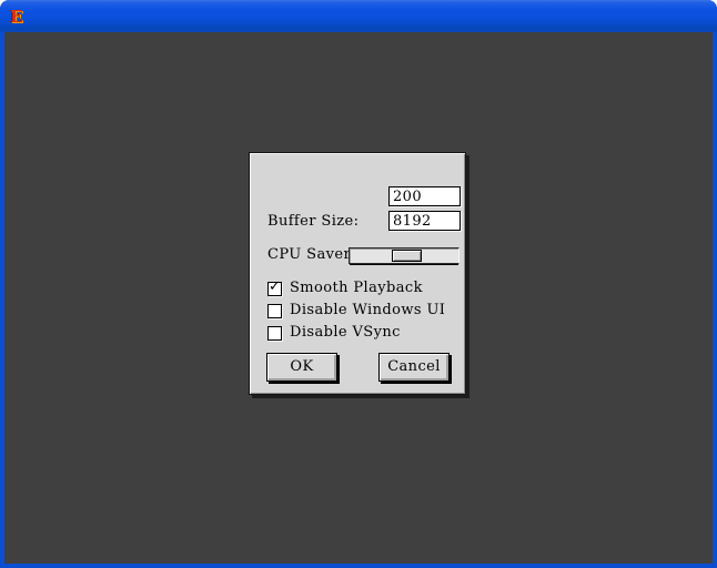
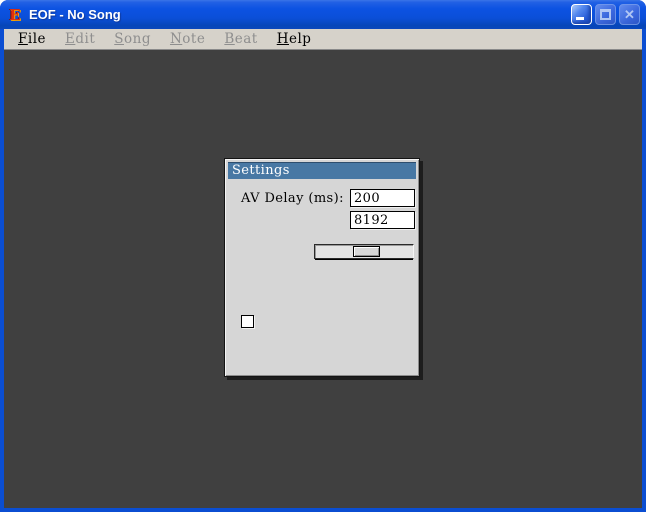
  E
+ EOF - No Song
+ ✕
+ File
+ Edit
+ Song
+ Note
+ Beat
+ Help
+ Settings
+ AV Delay (ms):
  200
- Buffer Size:
  8192
- CPU Saver
- ✓
- Smooth Playback
- Disable Windows UI
- Disable VSync
- OK
- Cancel
